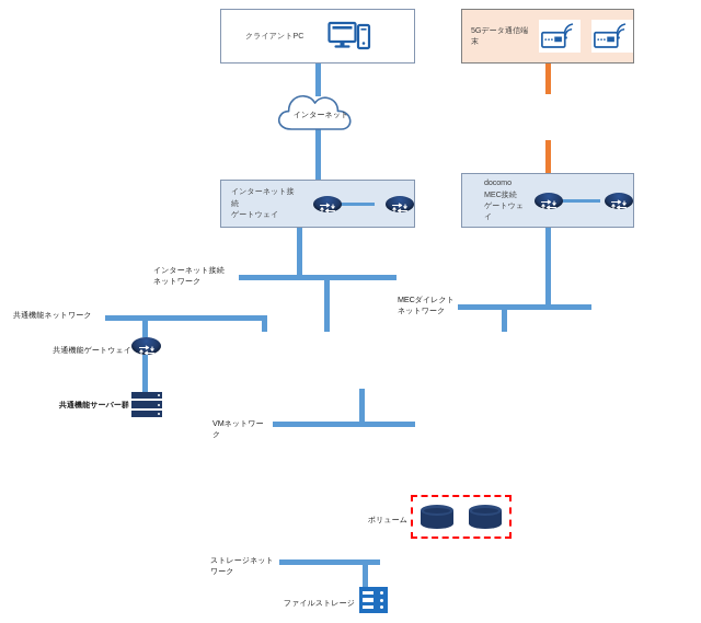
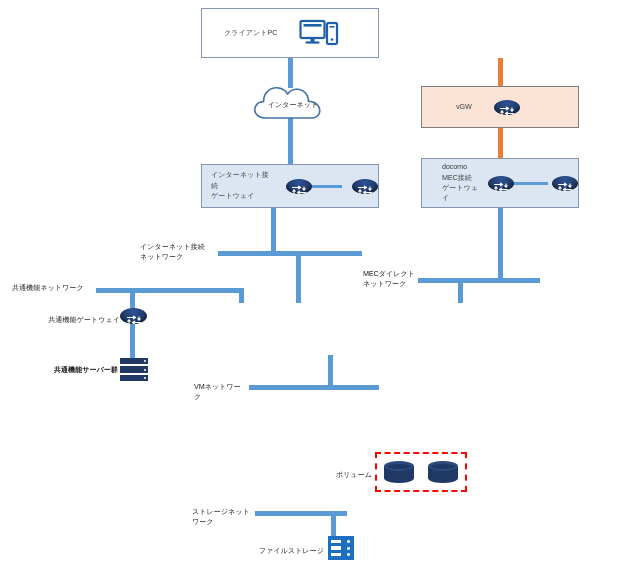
  クライアントPC
- 5Gデータ通信端末
  インターネット
+ vGW
  インターネット接続
  ゲートウェイ
  docomo
  MEC接続
  ゲートウェイ
  インターネット接続
  ネットワーク
  MECダイレクト
  ネットワーク
  共通機能ネットワーク
  共通機能ゲートウェイ
  共通機能サーバー群
  VMネットワーク
  ボリューム
  ストレージネットワーク
  ファイルストレージ
